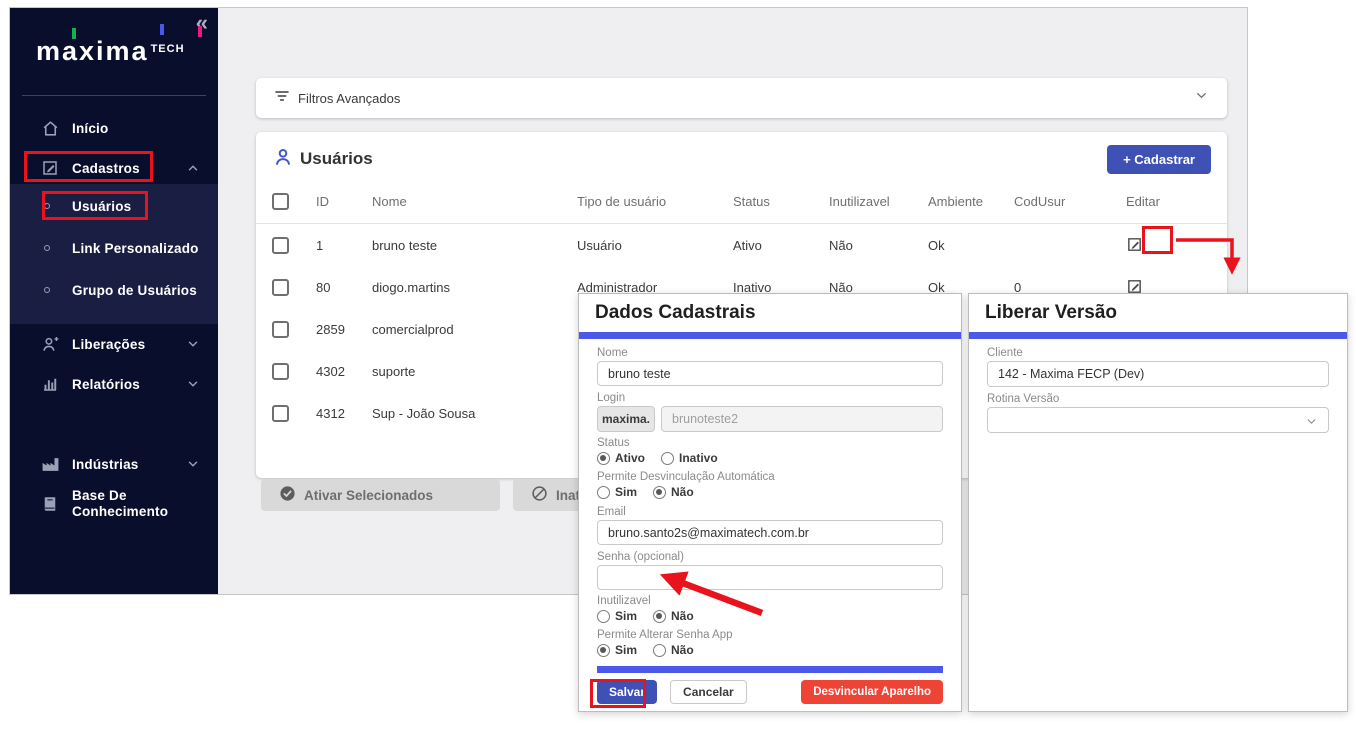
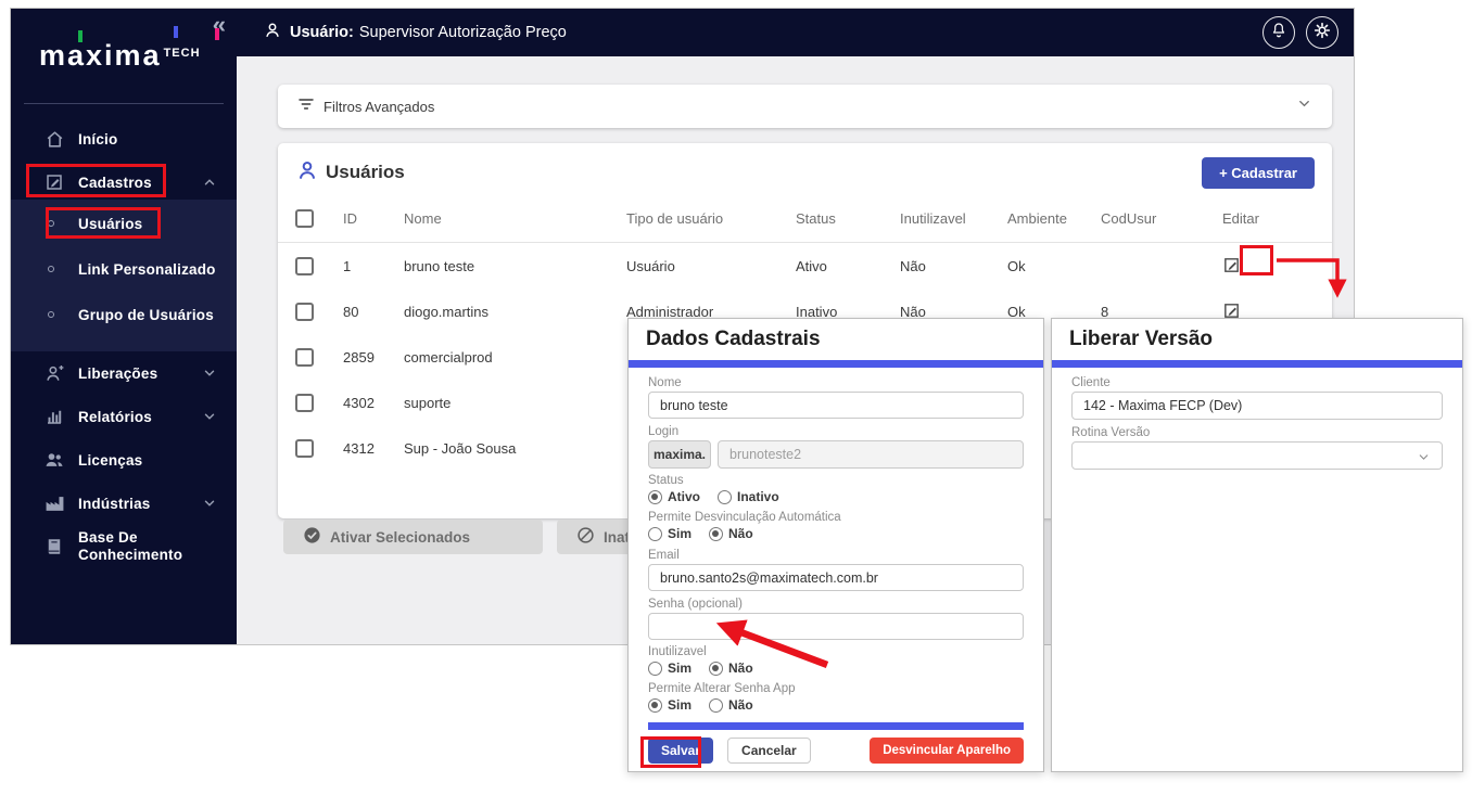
  «
  maxima TECH
  Início
  Cadastros
  Usuários
  Link Personalizado
  Grupo de Usuários
  Liberações
  Relatórios
+ Licenças
  Indústrias
  Base De Conhecimento
+ Usuário:
+ Supervisor Autorização Preço
  Filtros Avançados
  Usuários
  + Cadastrar
  ID
  Nome
  Tipo de usuário
  Status
  Inutilizavel
  Ambiente
  CodUsur
  Editar
  1
  bruno teste
  Usuário
  Ativo
  Não
  Ok
  80
  diogo.martins
  Administrador
  Inativo
  Não
  Ok
- 0
+ 8
  2859
  comercialprod
  4302
  suporte
  4312
  Sup - João Sousa
  Ativar Selecionados
  Dados Cadastrais
  Nome
  bruno teste
  Login
  maxima.
  brunoteste2
  Status
  Ativo
  Inativo
  Permite Desvinculação Automática
  Sim
  Não
  Email
  bruno.santo2s@maximatech.com.br
  Senha (opcional)
  Inutilizavel
  Sim
  Não
  Permite Alterar Senha App
  Sim
  Não
  Salvar
  Cancelar
  Desvincular Aparelho
  Liberar Versão
  Cliente
  142 - Maxima FECP (Dev)
  Rotina Versão
